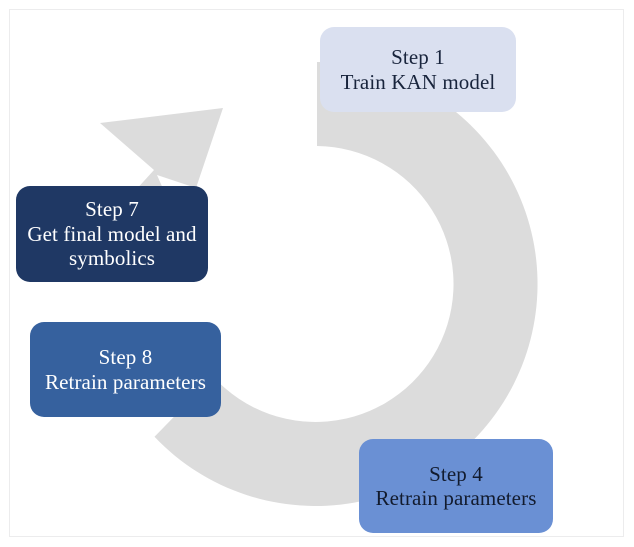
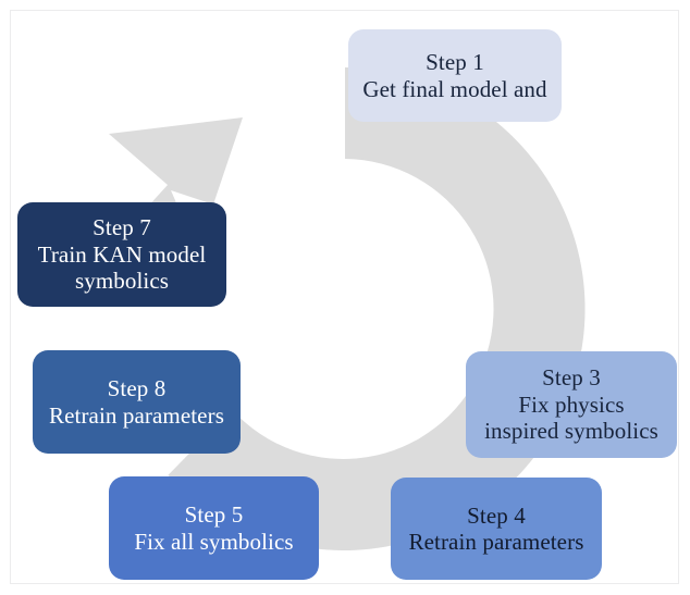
  Step 1
- Train KAN model
+ Get final model and
+ Step 3
+ Fix physics
+ inspired symbolics
  Step 4
  Retrain parameters
+ Step 5
+ Fix all symbolics
  Step 8
  Retrain parameters
  Step 7
- Get final model and
+ Train KAN model
  symbolics
